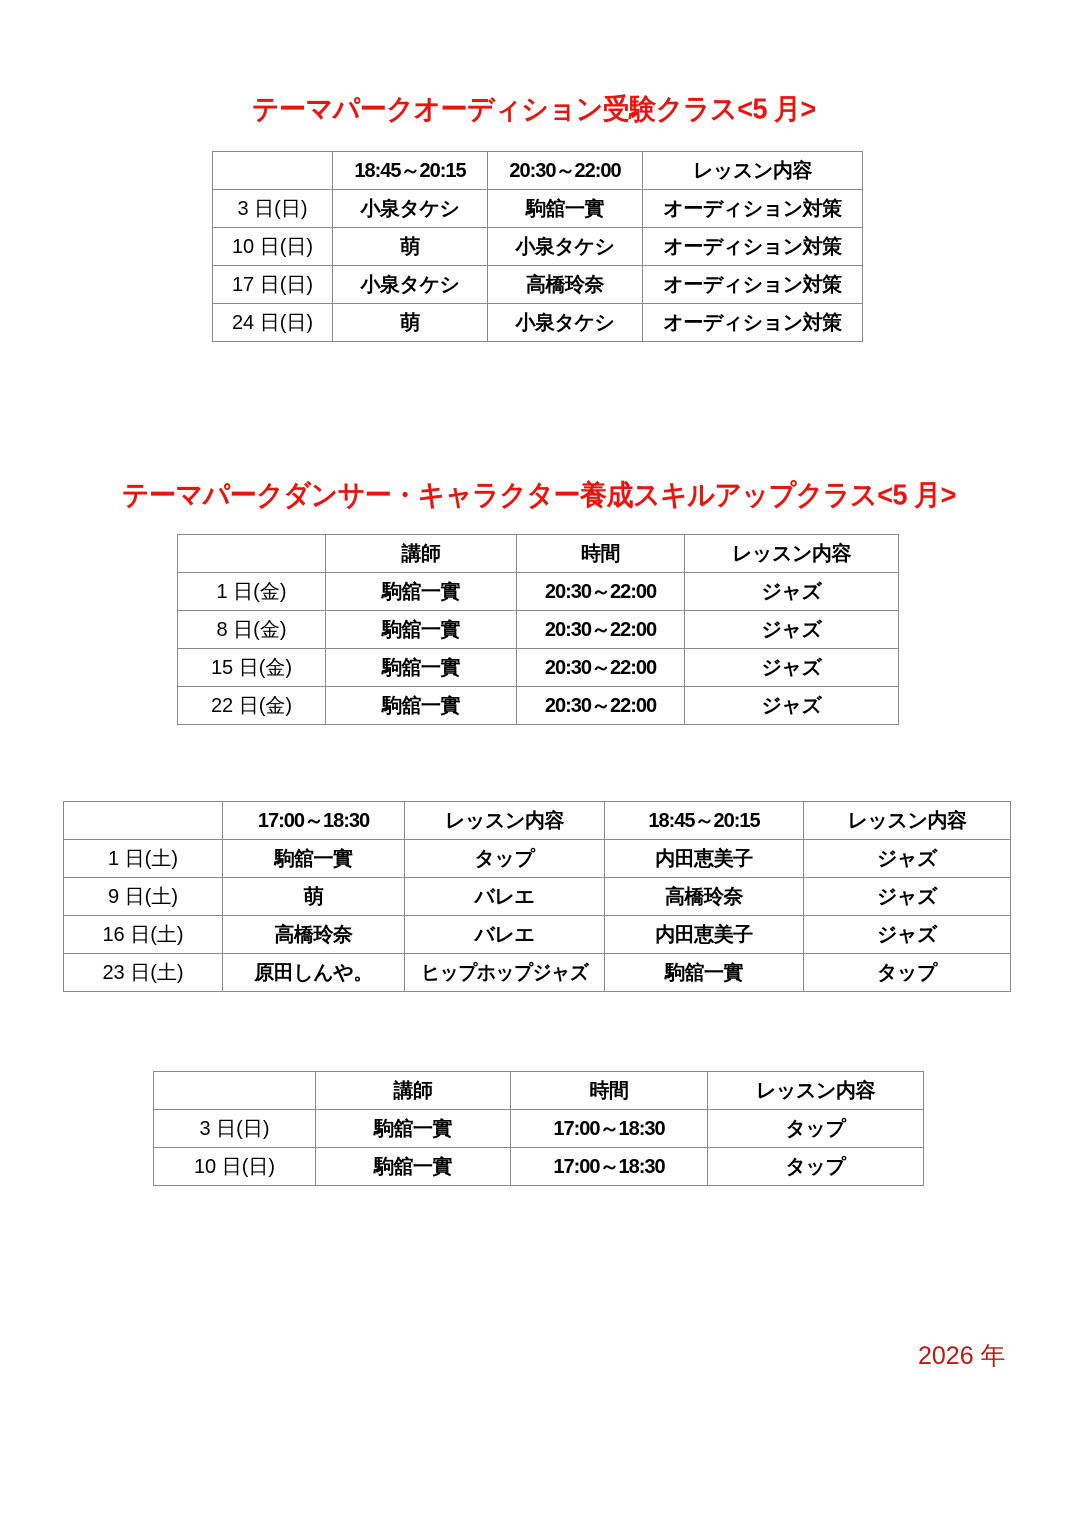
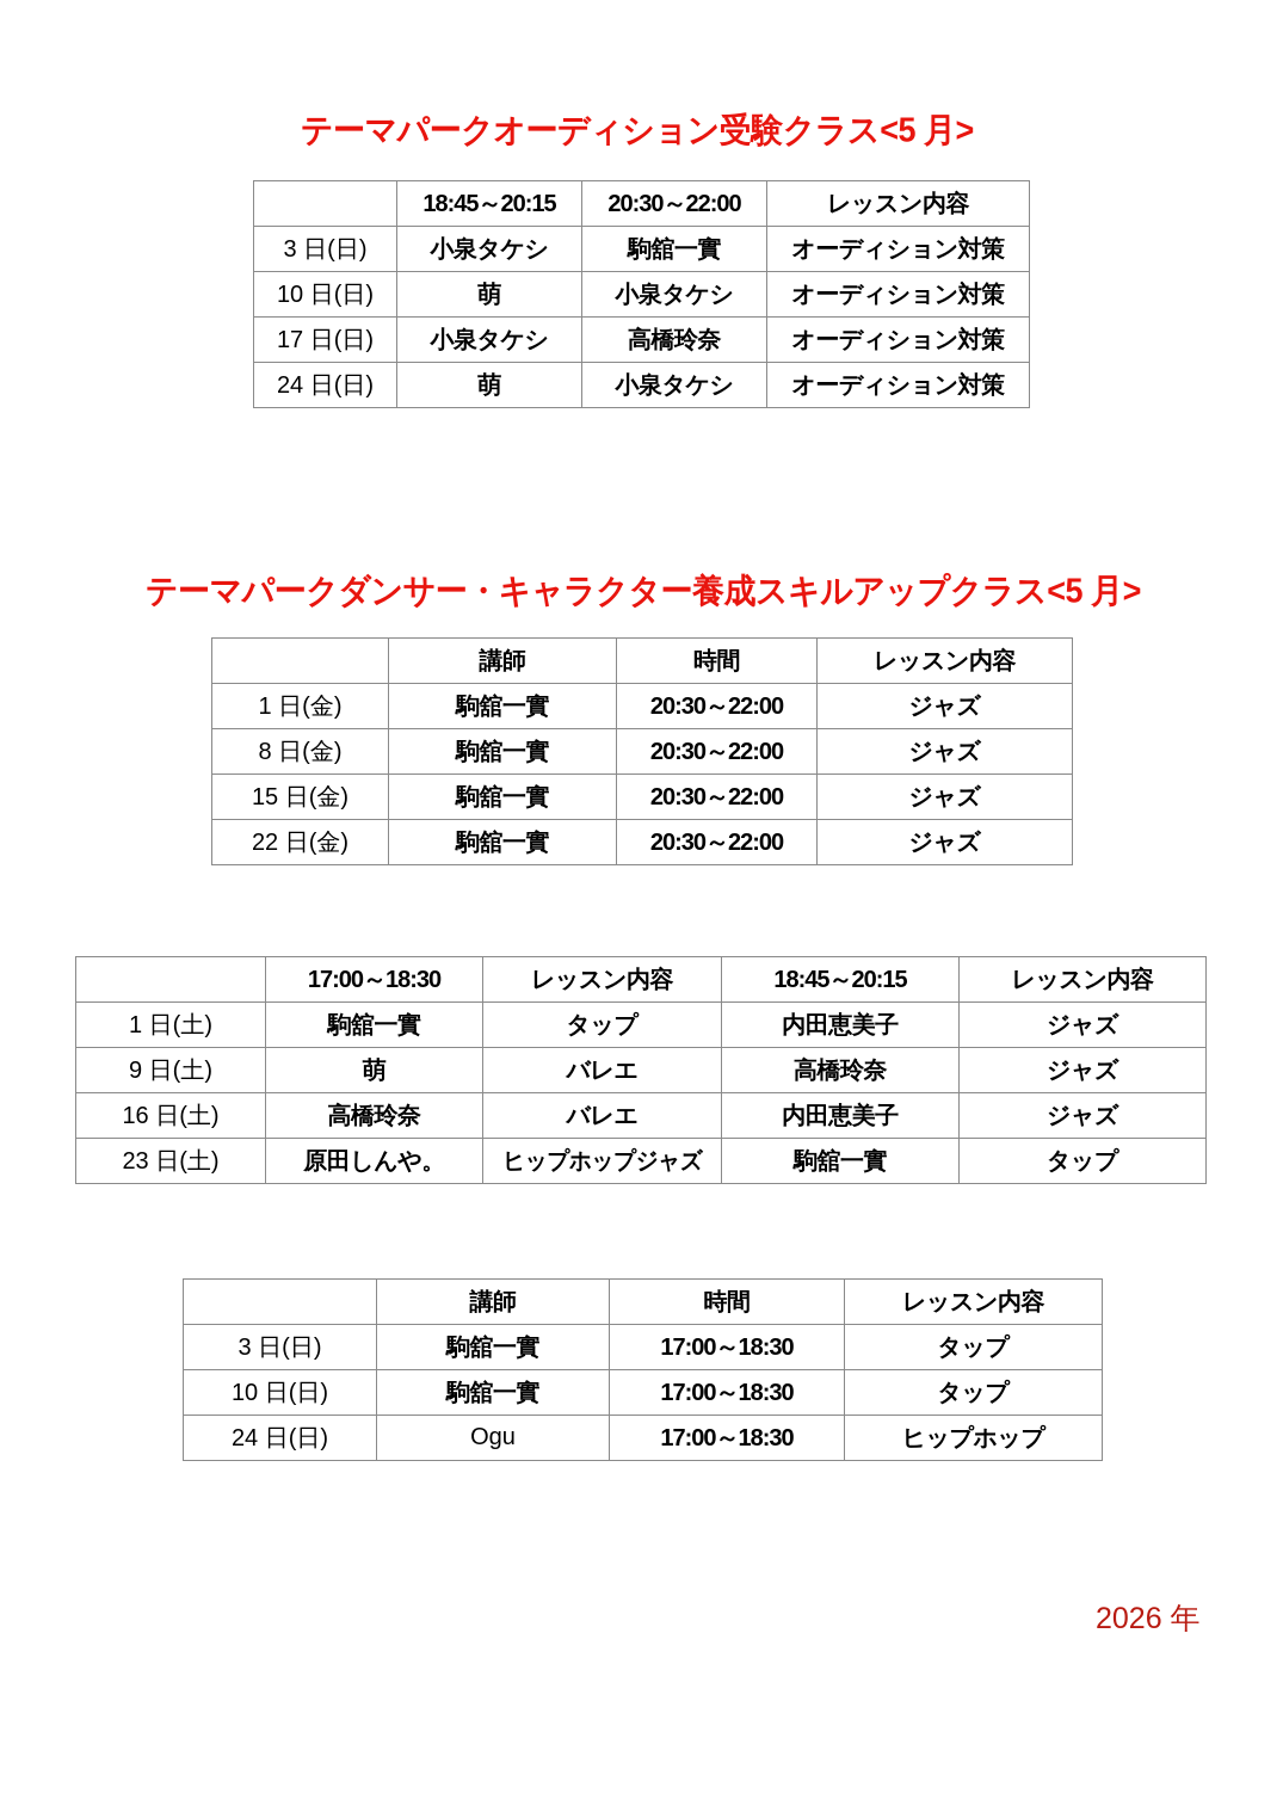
  テーマパークオーディション受験クラス<5 月>
  	18:45～20:15	20:30～22:00	レッスン内容
  3 日(日)	小泉タケシ	駒舘一實	オーディション対策
  10 日(日)	萌	小泉タケシ	オーディション対策
  17 日(日)	小泉タケシ	高橋玲奈	オーディション対策
  24 日(日)	萌	小泉タケシ	オーディション対策
  テーマパークダンサー・キャラクター養成スキルアップクラス<5 月>
  	講師	時間	レッスン内容
  1 日(金)	駒舘一實	20:30～22:00	ジャズ
  8 日(金)	駒舘一實	20:30～22:00	ジャズ
  15 日(金)	駒舘一實	20:30～22:00	ジャズ
  22 日(金)	駒舘一實	20:30～22:00	ジャズ
  	17:00～18:30	レッスン内容	18:45～20:15	レッスン内容
  1 日(土)	駒舘一實	タップ	内田恵美子	ジャズ
  9 日(土)	萌	バレエ	高橋玲奈	ジャズ
  16 日(土)	高橋玲奈	バレエ	内田恵美子	ジャズ
  23 日(土)	原田しんや。	ヒップホップジャズ	駒舘一實	タップ
  	講師	時間	レッスン内容
  3 日(日)	駒舘一實	17:00～18:30	タップ
  10 日(日)	駒舘一實	17:00～18:30	タップ
+ 24 日(日)	Ogu	17:00～18:30	ヒップホップ
  2026 年
